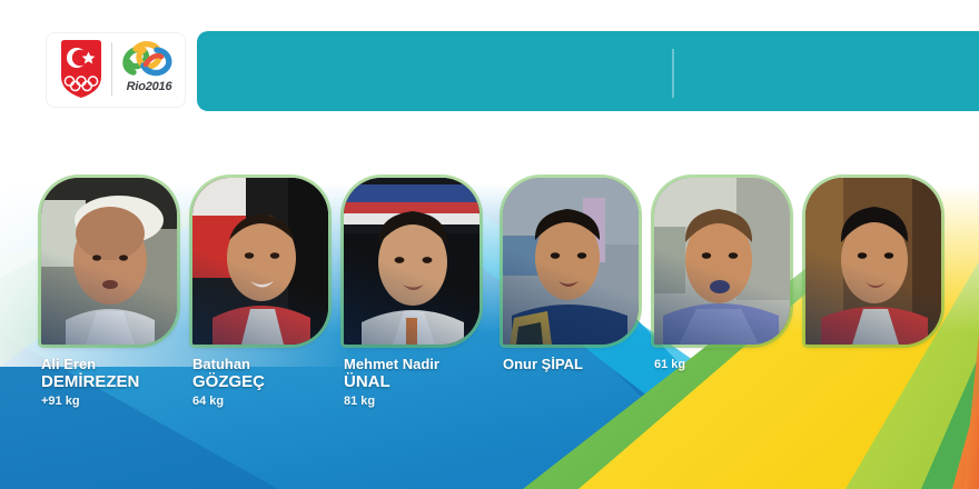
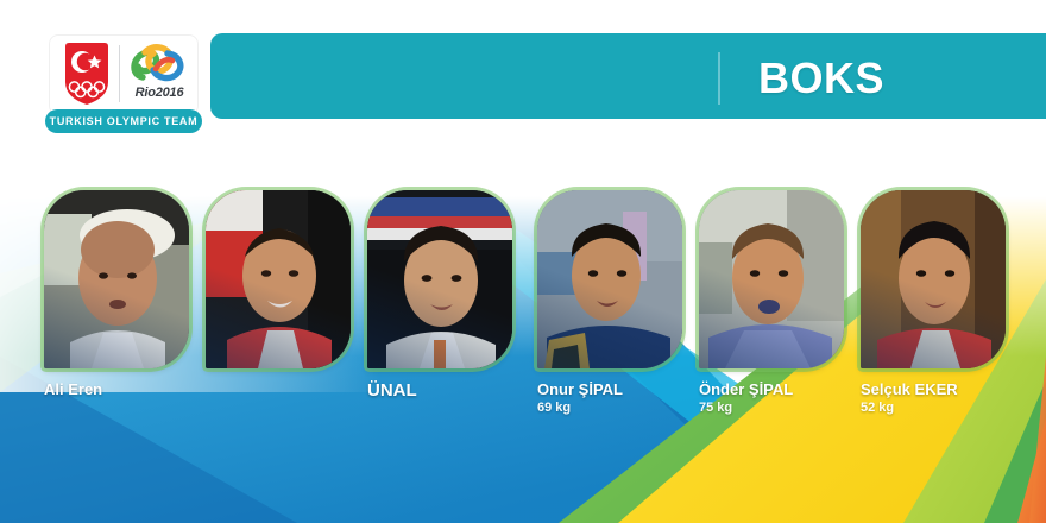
  Rio2016
+ TURKISH OLYMPIC TEAM
+ BOKS
  Ali Eren
- DEMİREZEN
- +91 kg
- Batuhan
- GÖZGEÇ
- 64 kg
- Mehmet Nadir
  ÜNAL
- 81 kg
  Onur ŞİPAL
+ 69 kg
+ Önder ŞİPAL
- 61 kg
+ 75 kg
+ Selçuk EKER
+ 52 kg
